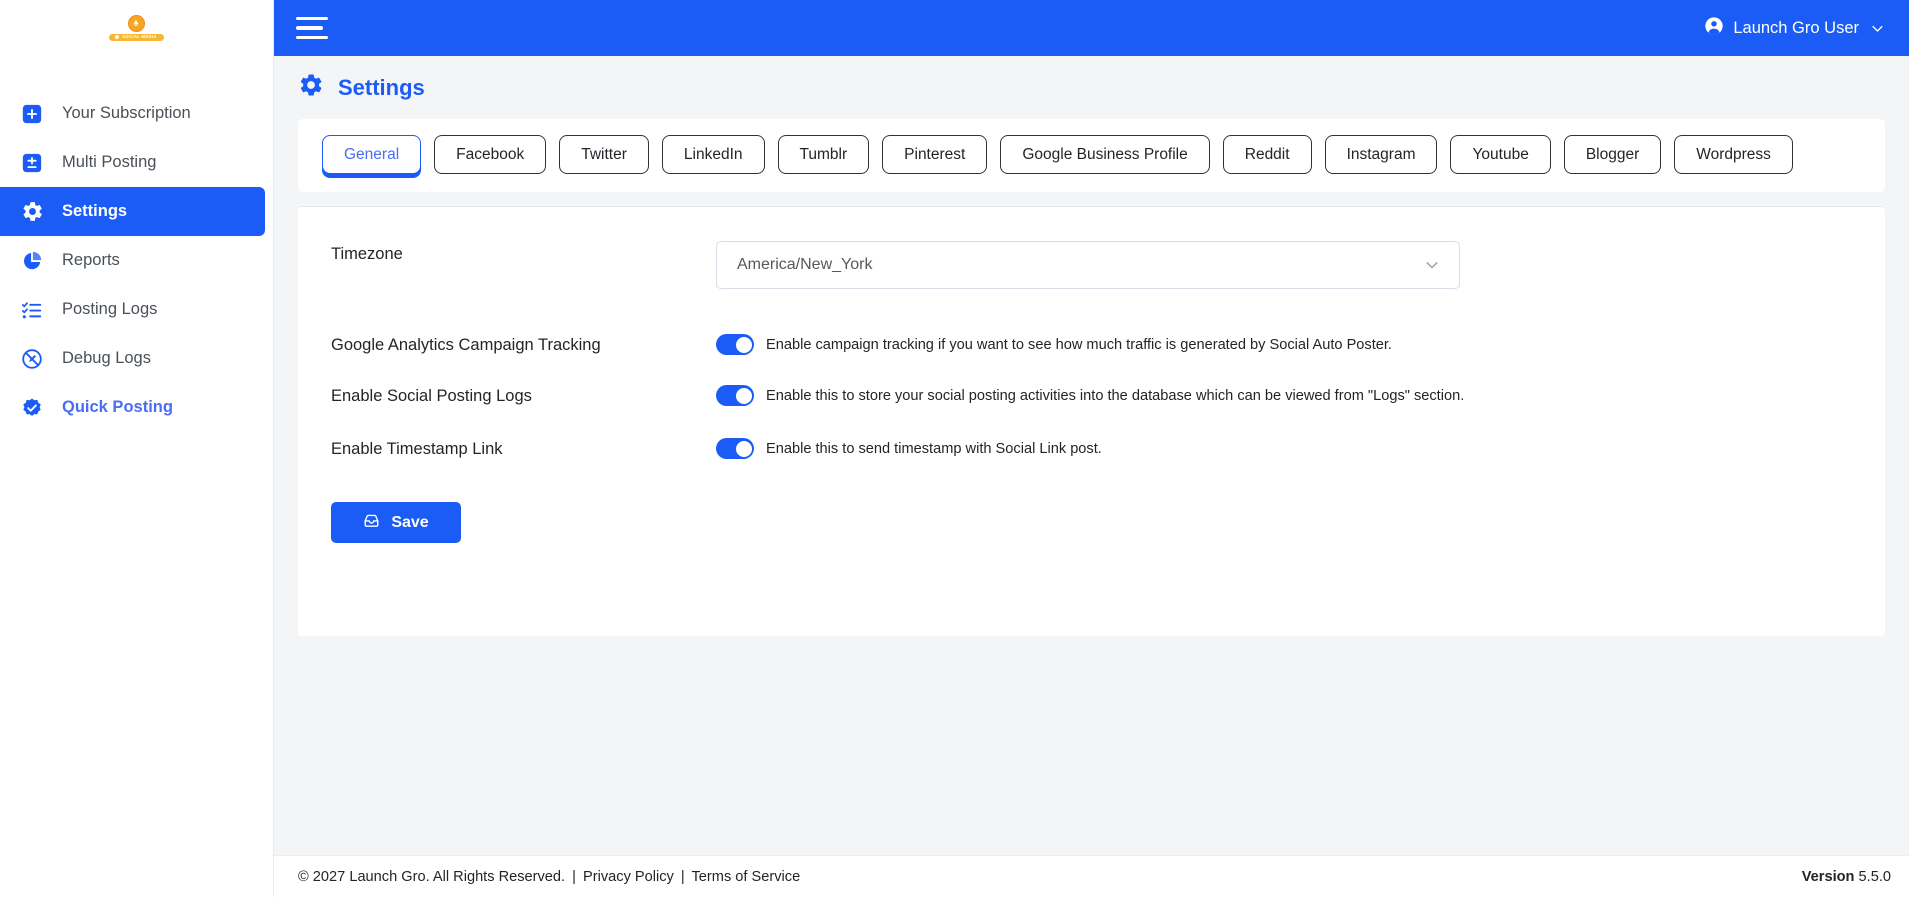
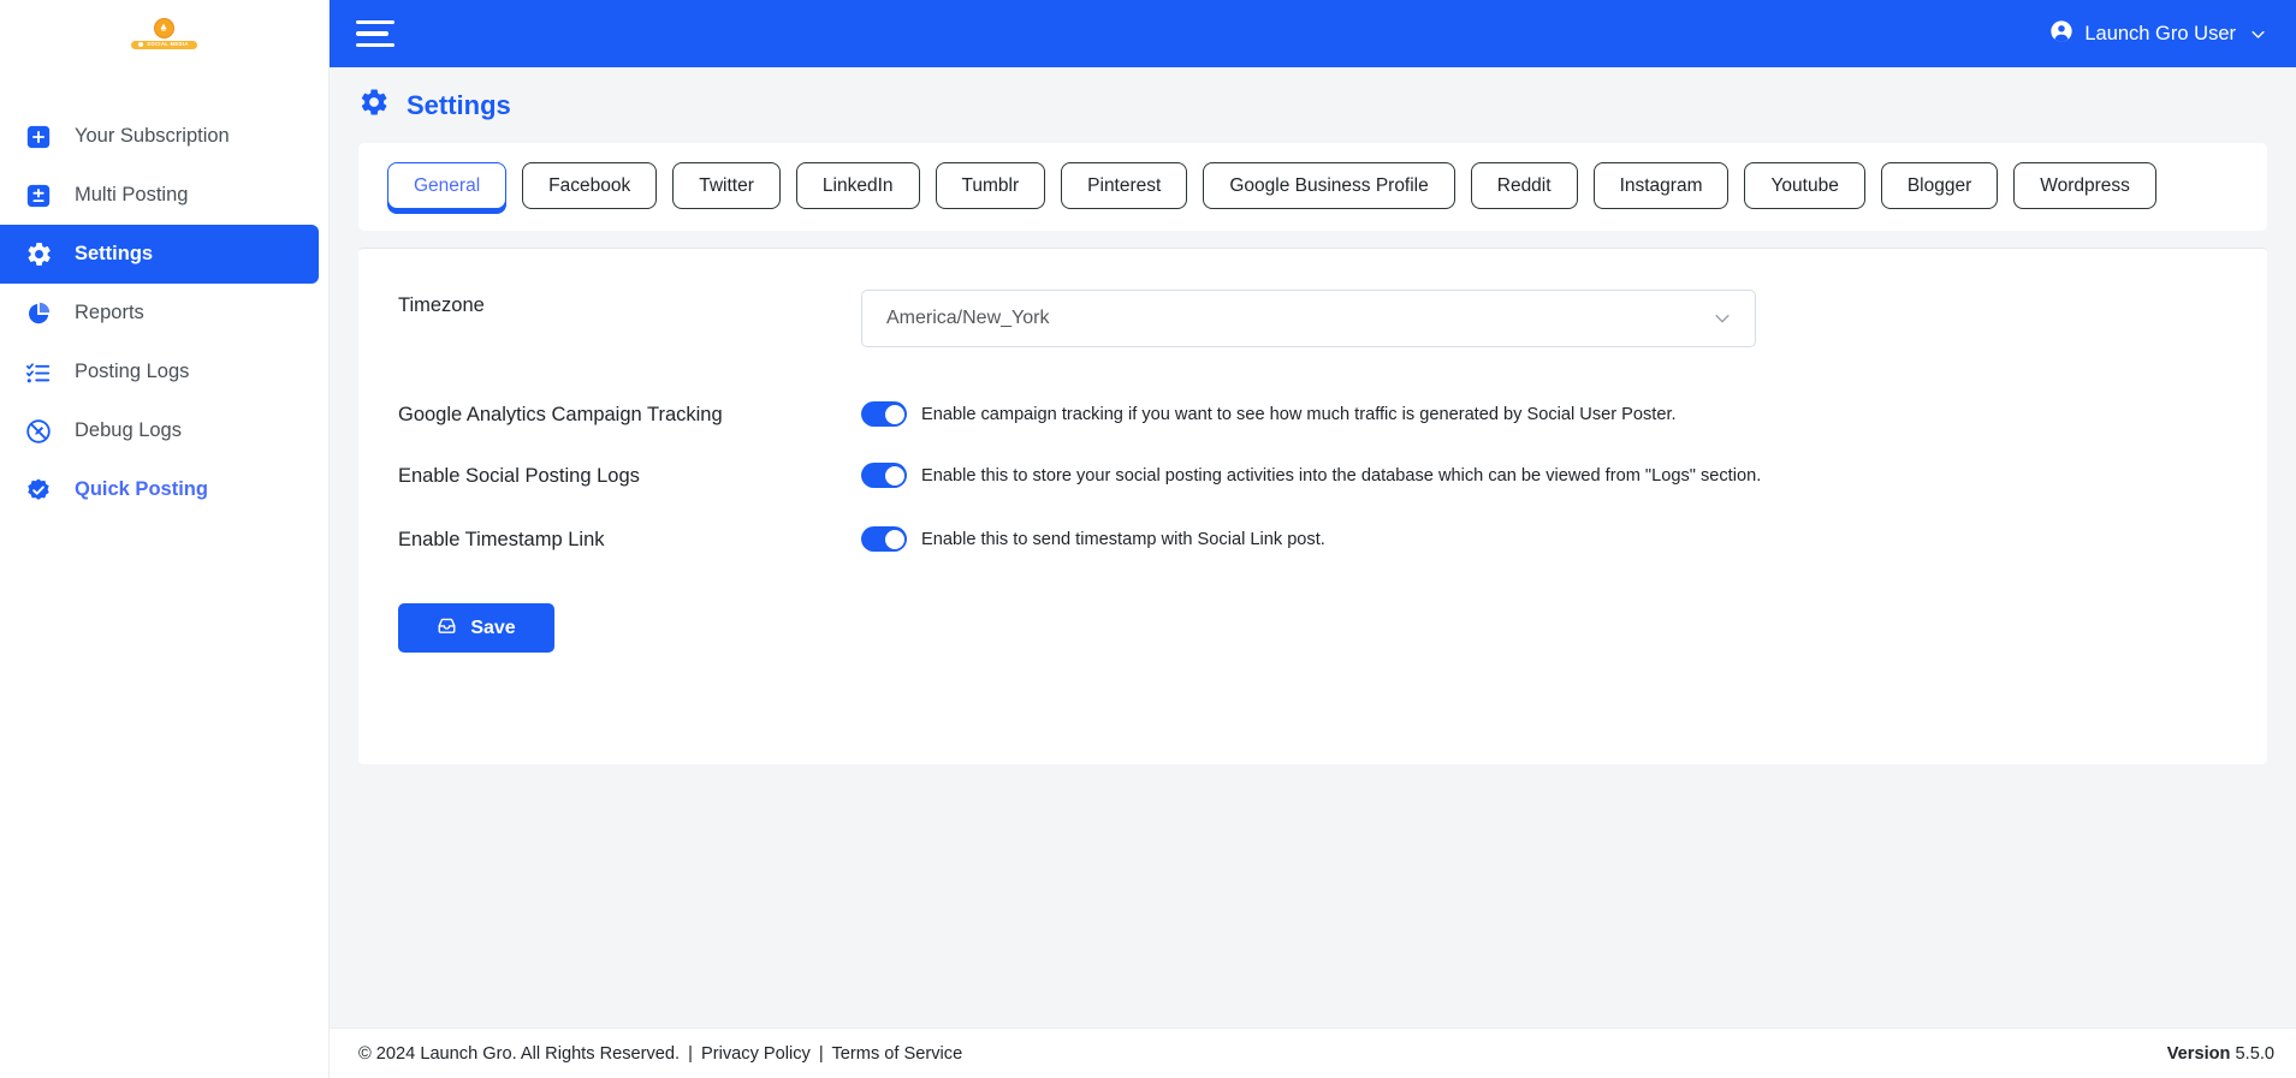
  Your Subscription
  Multi Posting
  Settings
  Reports
  Posting Logs
  Debug Logs
  Quick Posting
  Launch Gro User
  Settings
  General
  Facebook
  Twitter
  LinkedIn
  Tumblr
  Pinterest
  Google Business Profile
  Reddit
  Instagram
  Youtube
  Blogger
  Wordpress
  Timezone
  America/New_York
  Google Analytics Campaign Tracking
- Enable campaign tracking if you want to see how much traffic is generated by Social Auto Poster.
+ Enable campaign tracking if you want to see how much traffic is generated by Social User Poster.
  Enable Social Posting Logs
  Enable this to store your social posting activities into the database which can be viewed from "Logs" section.
  Enable Timestamp Link
  Enable this to send timestamp with Social Link post.
  Save
- © 2027 Launch Gro. All Rights Reserved. | Privacy Policy | Terms of Service
+ © 2024 Launch Gro. All Rights Reserved. | Privacy Policy | Terms of Service
  Version 5.5.0
